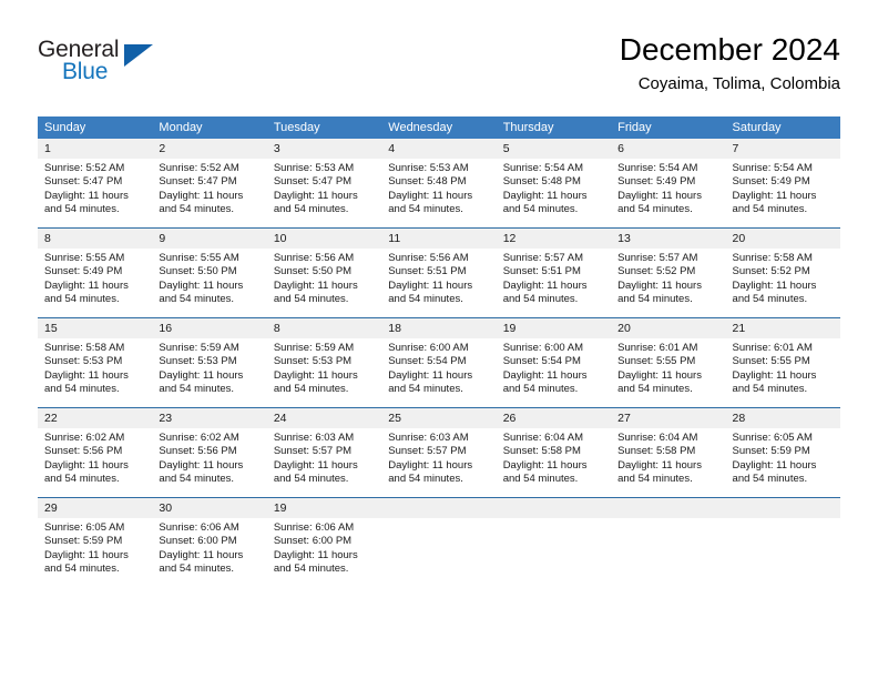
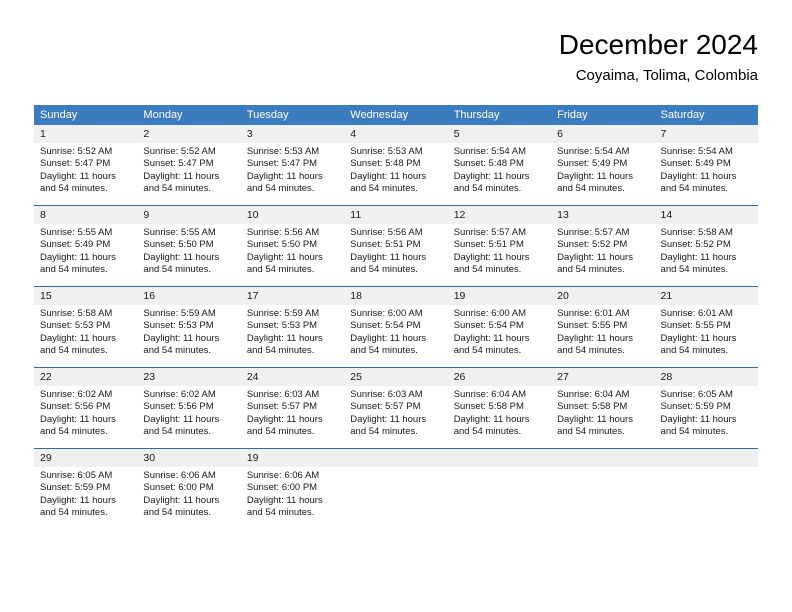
- General
- Blue
  December 2024
  Coyaima, Tolima, Colombia
  Sunday	Monday	Tuesday	Wednesday	Thursday	Friday	Saturday
  1 Sunrise: 5:52 AM Sunset: 5:47 PM Daylight: 11 hours and 54 minutes.	2 Sunrise: 5:52 AM Sunset: 5:47 PM Daylight: 11 hours and 54 minutes.	3 Sunrise: 5:53 AM Sunset: 5:47 PM Daylight: 11 hours and 54 minutes.	4 Sunrise: 5:53 AM Sunset: 5:48 PM Daylight: 11 hours and 54 minutes.	5 Sunrise: 5:54 AM Sunset: 5:48 PM Daylight: 11 hours and 54 minutes.	6 Sunrise: 5:54 AM Sunset: 5:49 PM Daylight: 11 hours and 54 minutes.	7 Sunrise: 5:54 AM Sunset: 5:49 PM Daylight: 11 hours and 54 minutes.
- 8 Sunrise: 5:55 AM Sunset: 5:49 PM Daylight: 11 hours and 54 minutes.	9 Sunrise: 5:55 AM Sunset: 5:50 PM Daylight: 11 hours and 54 minutes.	10 Sunrise: 5:56 AM Sunset: 5:50 PM Daylight: 11 hours and 54 minutes.	11 Sunrise: 5:56 AM Sunset: 5:51 PM Daylight: 11 hours and 54 minutes.	12 Sunrise: 5:57 AM Sunset: 5:51 PM Daylight: 11 hours and 54 minutes.	13 Sunrise: 5:57 AM Sunset: 5:52 PM Daylight: 11 hours and 54 minutes.	20 Sunrise: 5:58 AM Sunset: 5:52 PM Daylight: 11 hours and 54 minutes.
+ 8 Sunrise: 5:55 AM Sunset: 5:49 PM Daylight: 11 hours and 54 minutes.	9 Sunrise: 5:55 AM Sunset: 5:50 PM Daylight: 11 hours and 54 minutes.	10 Sunrise: 5:56 AM Sunset: 5:50 PM Daylight: 11 hours and 54 minutes.	11 Sunrise: 5:56 AM Sunset: 5:51 PM Daylight: 11 hours and 54 minutes.	12 Sunrise: 5:57 AM Sunset: 5:51 PM Daylight: 11 hours and 54 minutes.	13 Sunrise: 5:57 AM Sunset: 5:52 PM Daylight: 11 hours and 54 minutes.	14 Sunrise: 5:58 AM Sunset: 5:52 PM Daylight: 11 hours and 54 minutes.
- 15 Sunrise: 5:58 AM Sunset: 5:53 PM Daylight: 11 hours and 54 minutes.	16 Sunrise: 5:59 AM Sunset: 5:53 PM Daylight: 11 hours and 54 minutes.	8 Sunrise: 5:59 AM Sunset: 5:53 PM Daylight: 11 hours and 54 minutes.	18 Sunrise: 6:00 AM Sunset: 5:54 PM Daylight: 11 hours and 54 minutes.	19 Sunrise: 6:00 AM Sunset: 5:54 PM Daylight: 11 hours and 54 minutes.	20 Sunrise: 6:01 AM Sunset: 5:55 PM Daylight: 11 hours and 54 minutes.	21 Sunrise: 6:01 AM Sunset: 5:55 PM Daylight: 11 hours and 54 minutes.
+ 15 Sunrise: 5:58 AM Sunset: 5:53 PM Daylight: 11 hours and 54 minutes.	16 Sunrise: 5:59 AM Sunset: 5:53 PM Daylight: 11 hours and 54 minutes.	17 Sunrise: 5:59 AM Sunset: 5:53 PM Daylight: 11 hours and 54 minutes.	18 Sunrise: 6:00 AM Sunset: 5:54 PM Daylight: 11 hours and 54 minutes.	19 Sunrise: 6:00 AM Sunset: 5:54 PM Daylight: 11 hours and 54 minutes.	20 Sunrise: 6:01 AM Sunset: 5:55 PM Daylight: 11 hours and 54 minutes.	21 Sunrise: 6:01 AM Sunset: 5:55 PM Daylight: 11 hours and 54 minutes.
  22 Sunrise: 6:02 AM Sunset: 5:56 PM Daylight: 11 hours and 54 minutes.	23 Sunrise: 6:02 AM Sunset: 5:56 PM Daylight: 11 hours and 54 minutes.	24 Sunrise: 6:03 AM Sunset: 5:57 PM Daylight: 11 hours and 54 minutes.	25 Sunrise: 6:03 AM Sunset: 5:57 PM Daylight: 11 hours and 54 minutes.	26 Sunrise: 6:04 AM Sunset: 5:58 PM Daylight: 11 hours and 54 minutes.	27 Sunrise: 6:04 AM Sunset: 5:58 PM Daylight: 11 hours and 54 minutes.	28 Sunrise: 6:05 AM Sunset: 5:59 PM Daylight: 11 hours and 54 minutes.
  29 Sunrise: 6:05 AM Sunset: 5:59 PM Daylight: 11 hours and 54 minutes.	30 Sunrise: 6:06 AM Sunset: 6:00 PM Daylight: 11 hours and 54 minutes.	19 Sunrise: 6:06 AM Sunset: 6:00 PM Daylight: 11 hours and 54 minutes.
